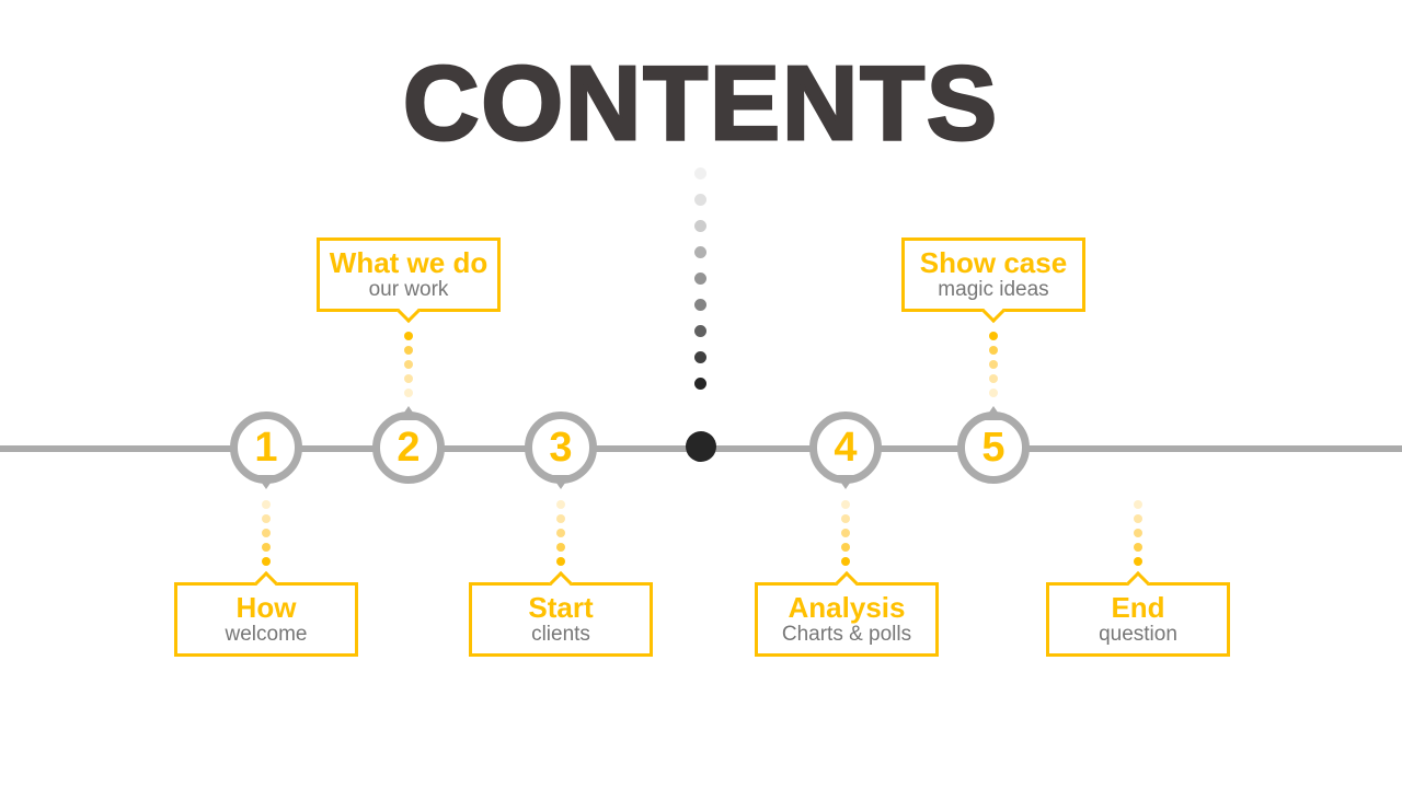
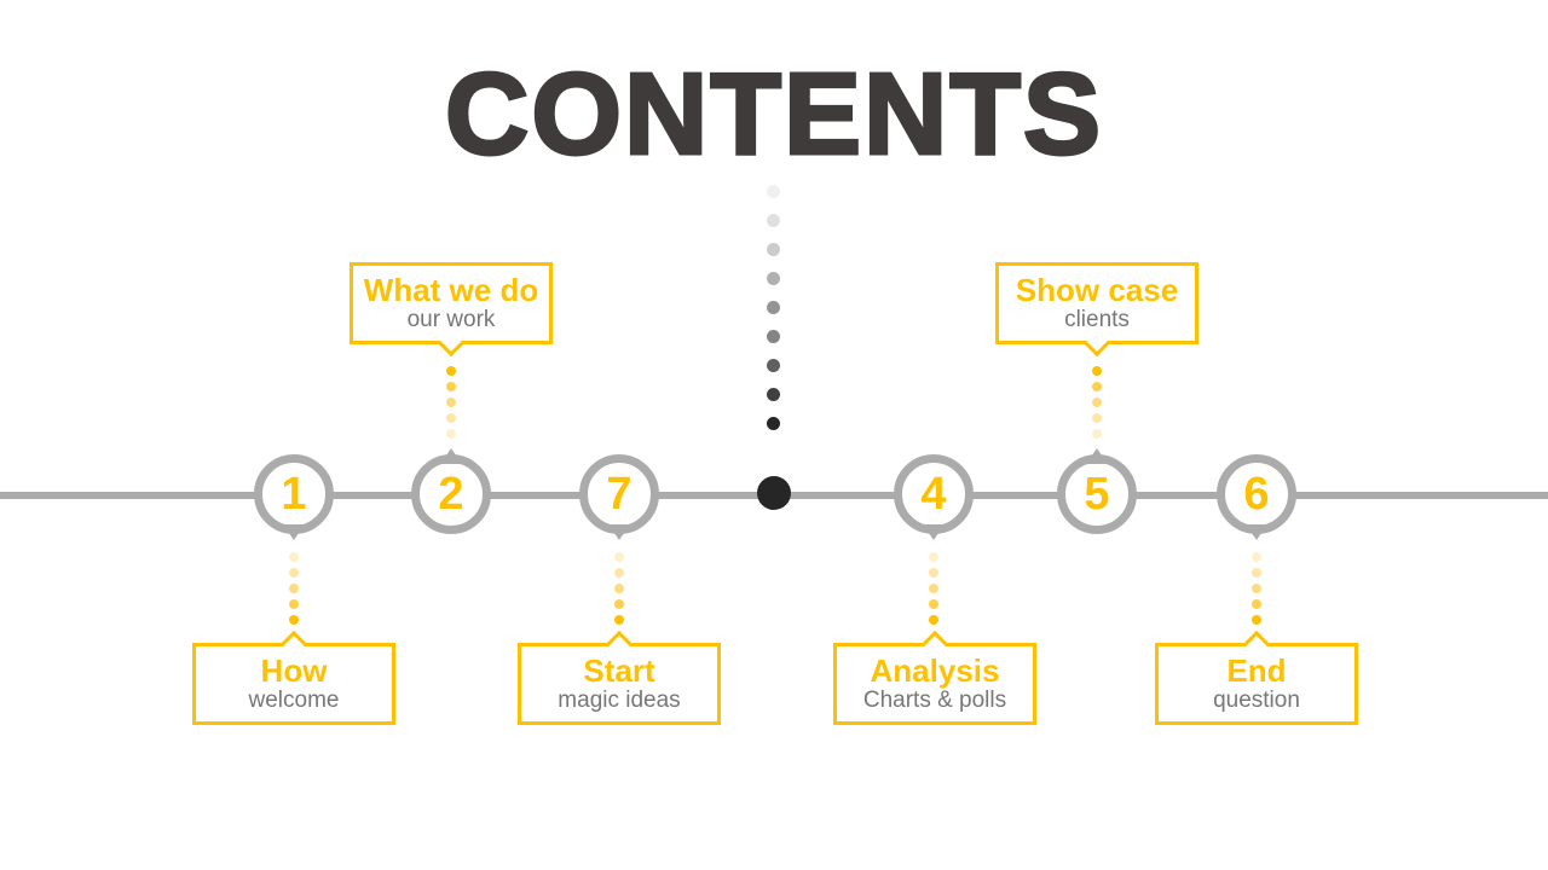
  CONTENTS
  1
  2
- 3
+ 7
  4
  5
+ 6
  How
  welcome
  What we do
  our work
  Start
- clients
+ magic ideas
  Analysis
  Charts & polls
  Show case
- magic ideas
+ clients
  End
  question
